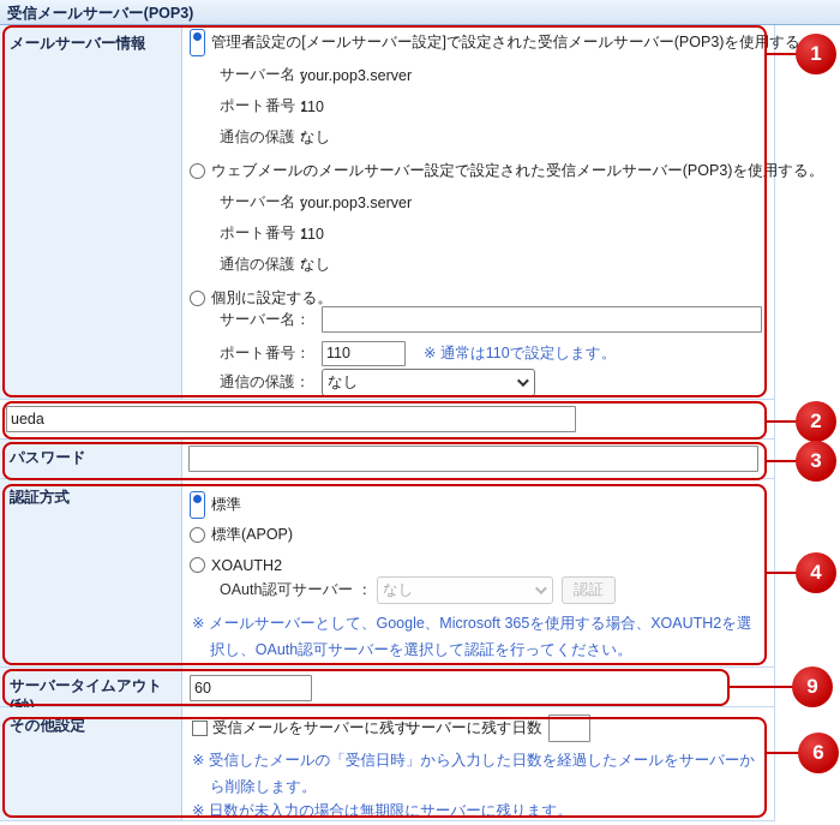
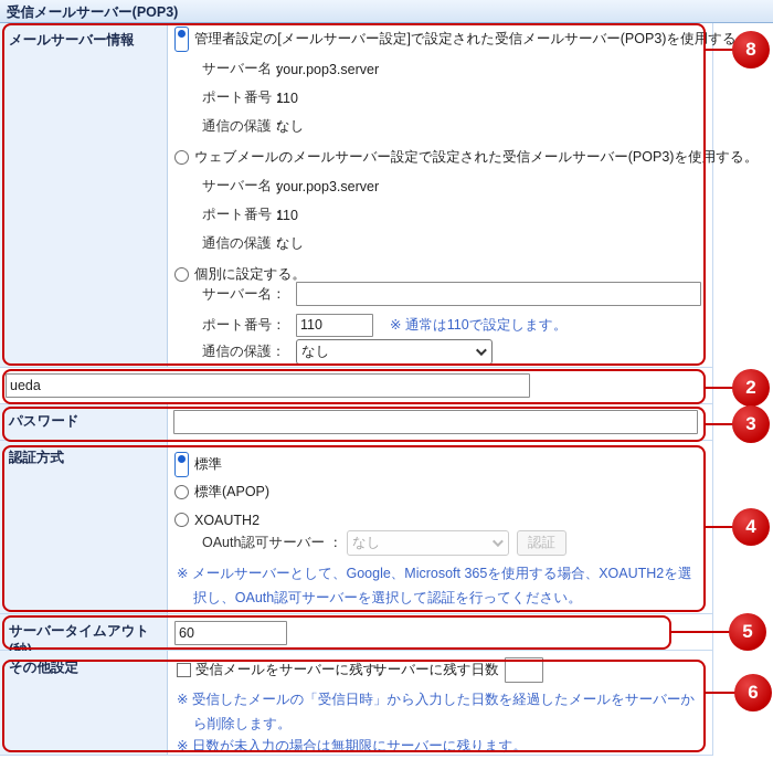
  受信メールサーバー(POP3)
  メールサーバー情報
  管理者設定の[メールサーバー設定]で設定された受信メールサーバー(POP3)を使用する
  サーバー名
  your.pop3.server
  ポート番号
  110
  通信の保護
  なし
  ウェブメールのメールサーバー設定で設定された受信メールサーバー(POP3)を使用する。
  サーバー名
  your.pop3.server
  ポート番号
  110
  通信の保護
  なし
  個別に設定する。
  サーバー名：
  ポート番号：
  110
  ※ 通常は110で設定します。
  通信の保護：
  なし
  ueda
  パスワード
  認証方式
  標準
  標準(APOP)
  XOAUTH2
  OAuth認可サーバー ：
  なし
  認証
  ※ メールサーバーとして、Google、Microsoft 365を使用する場合、XOAUTH2を選択し、OAuth認可サーバーを選択して認証を行ってください。
  サーバータイムアウト(秒)
  60
  その他設定
  受信メールをサーバーに残す。
  サーバーに残す日数
  ※ 受信したメールの「受信日時」から入力した日数を経過したメールをサーバーから削除します。
  ※ 日数が未入力の場合は無期限にサーバーに残ります。
- 1
+ 8
  2
  3
  4
- 9
+ 5
  6
